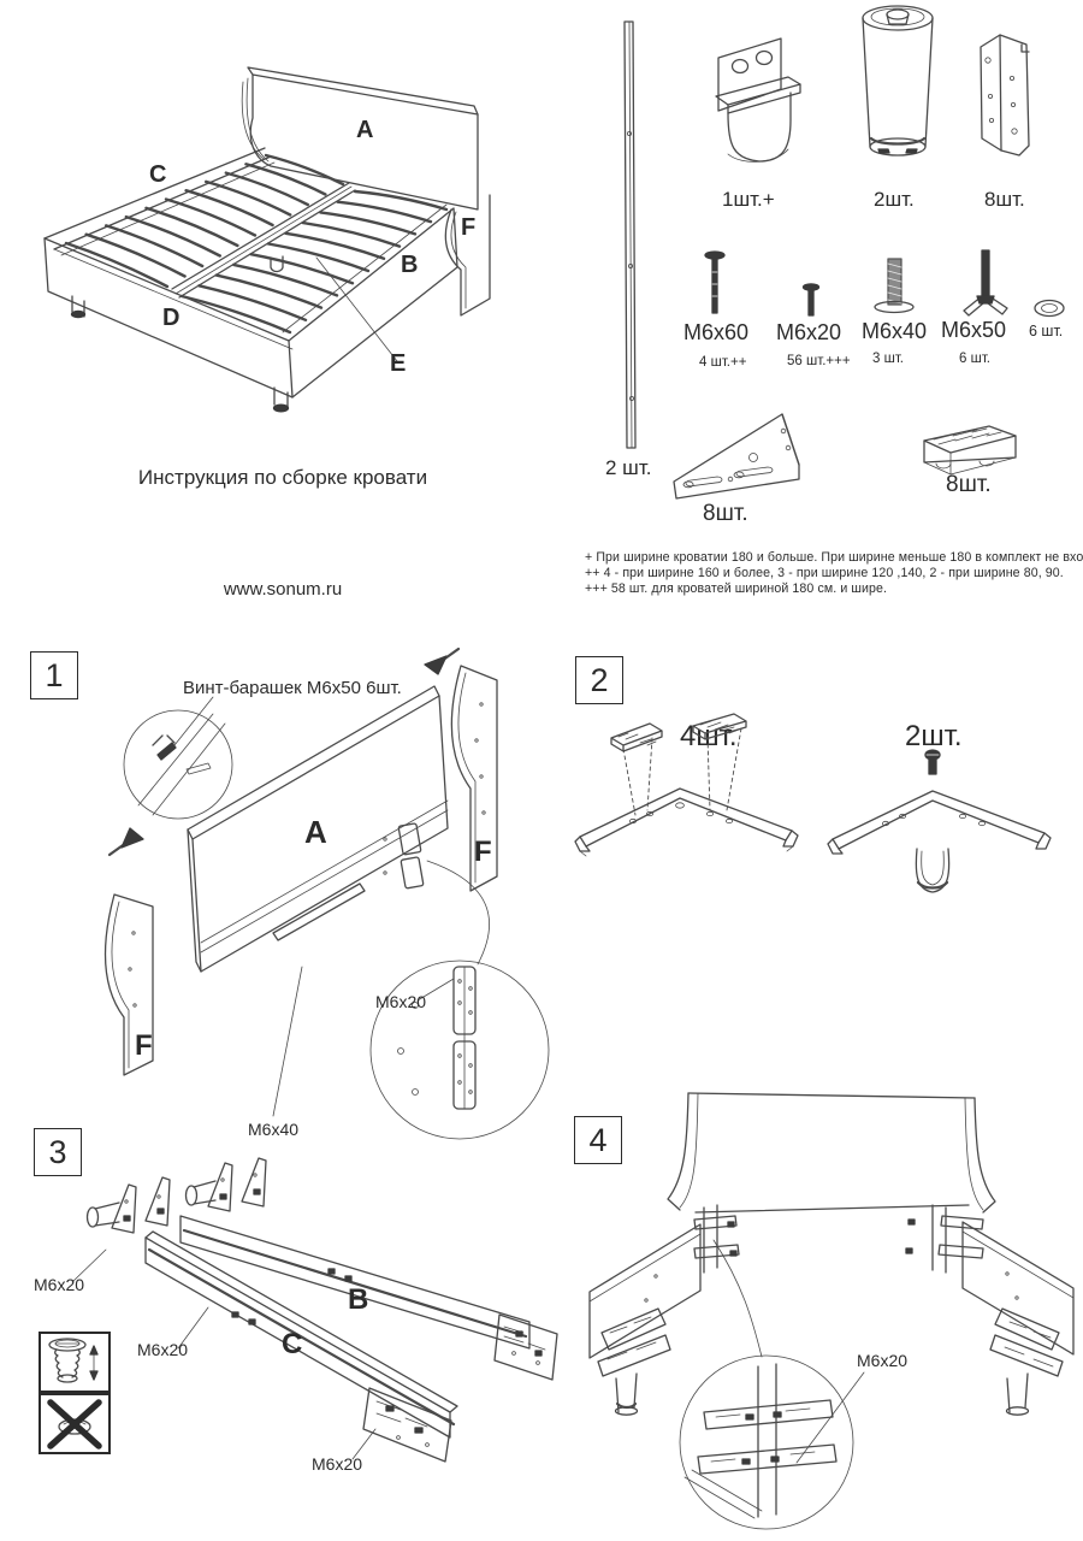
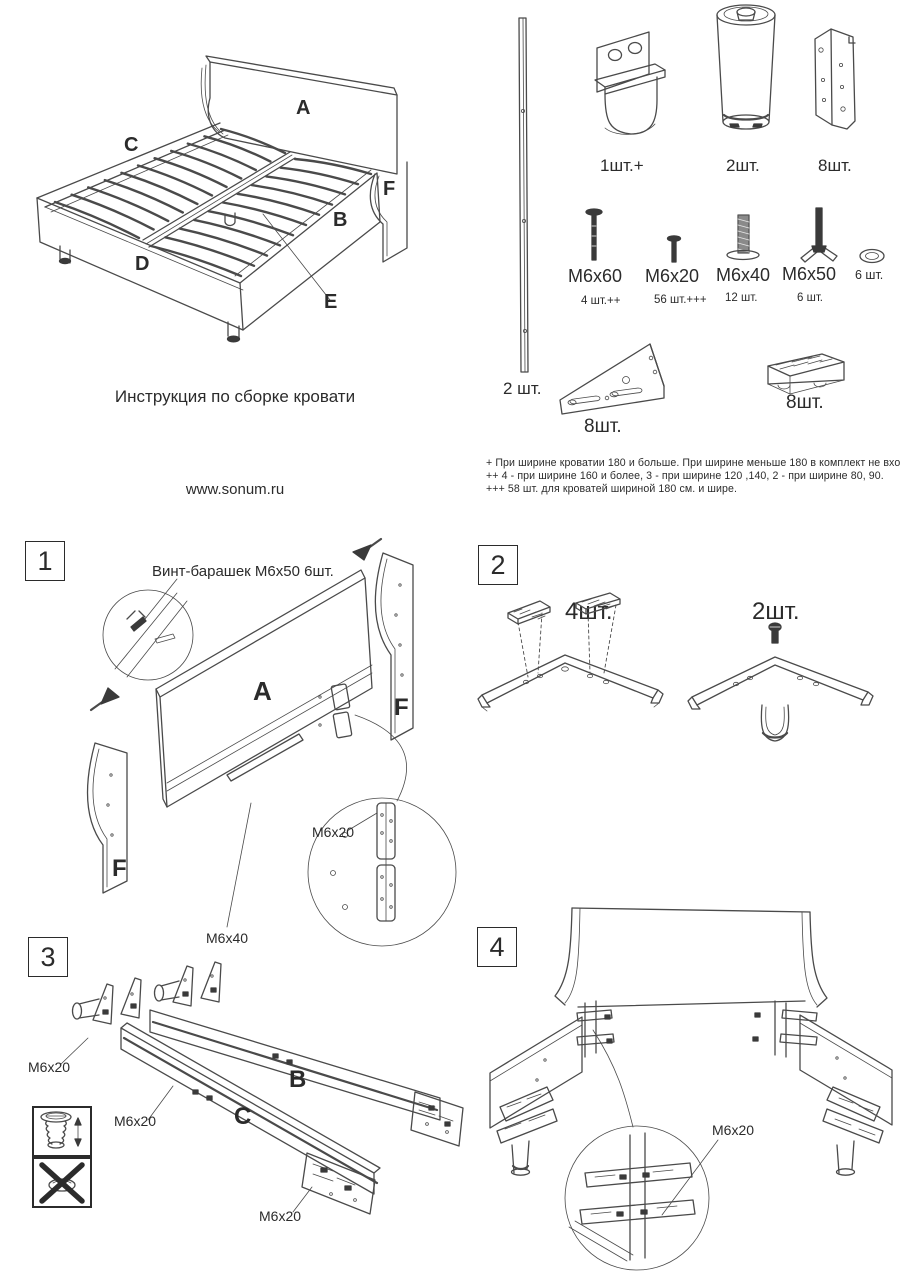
  A
  C
  F
  B
  D
  E
  Инструкция по сборке кровати
  www.sonum.ru
  1шт.+
  2шт.
  8шт.
  M6x60
  M6x20
  M6x40
  M6x50
  6 шт.
  4 шт.++
  56 шт.+++
- 3 шт.
+ 12 шт.
  6 шт.
  2 шт.
  8шт.
  8шт.
  + При ширине кроватии 180 и больше. При ширине меньше 180 в комплект не вхо
  ++ 4 - при ширине 160 и более, 3 - при ширине 120 ,140, 2 - при ширине 80, 90.
  +++ 58 шт. для кроватей шириной 180 см. и шире.
  1
  Винт-барашек М6х50 6шт.
  A
  F
  F
  M6x20
  M6x40
  2
  4шт.
  2шт.
  3
  B
  C
  M6x20
  M6x20
  M6x20
  4
  M6x20
